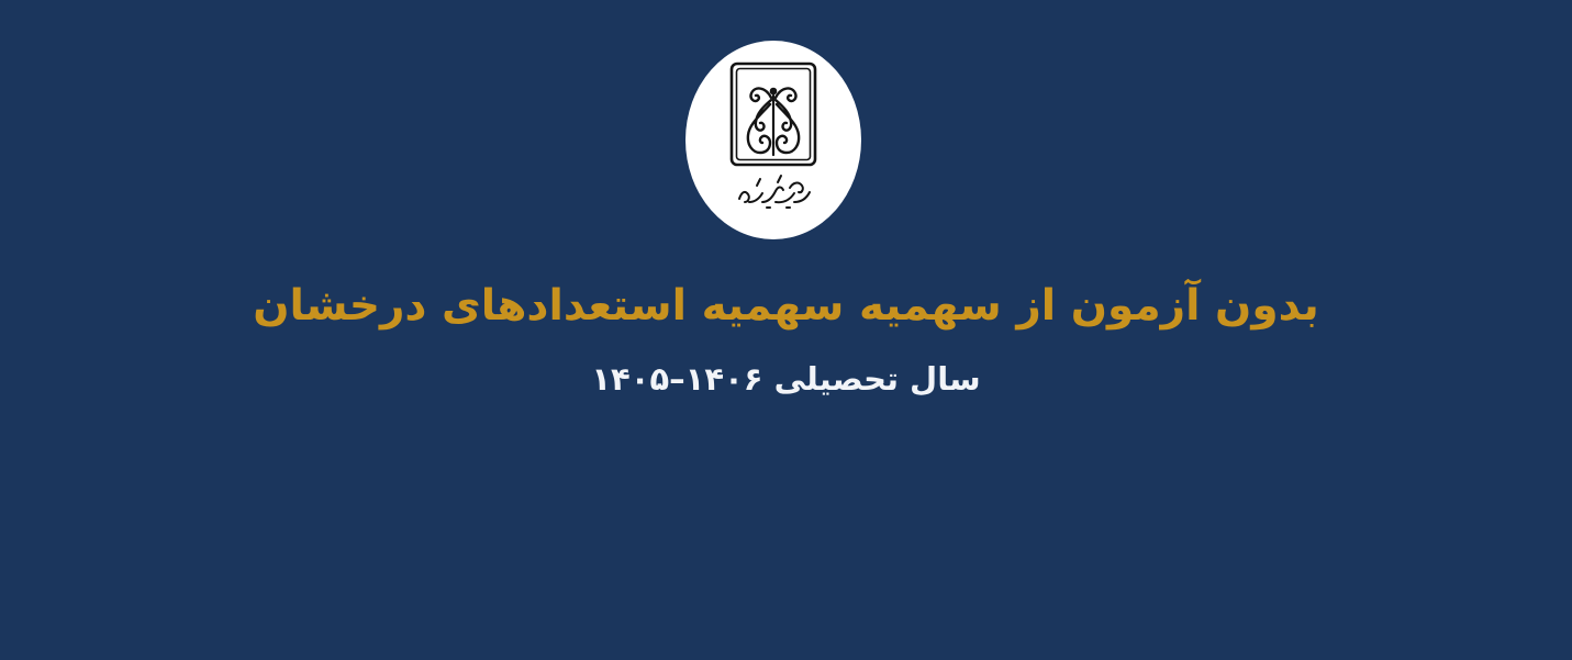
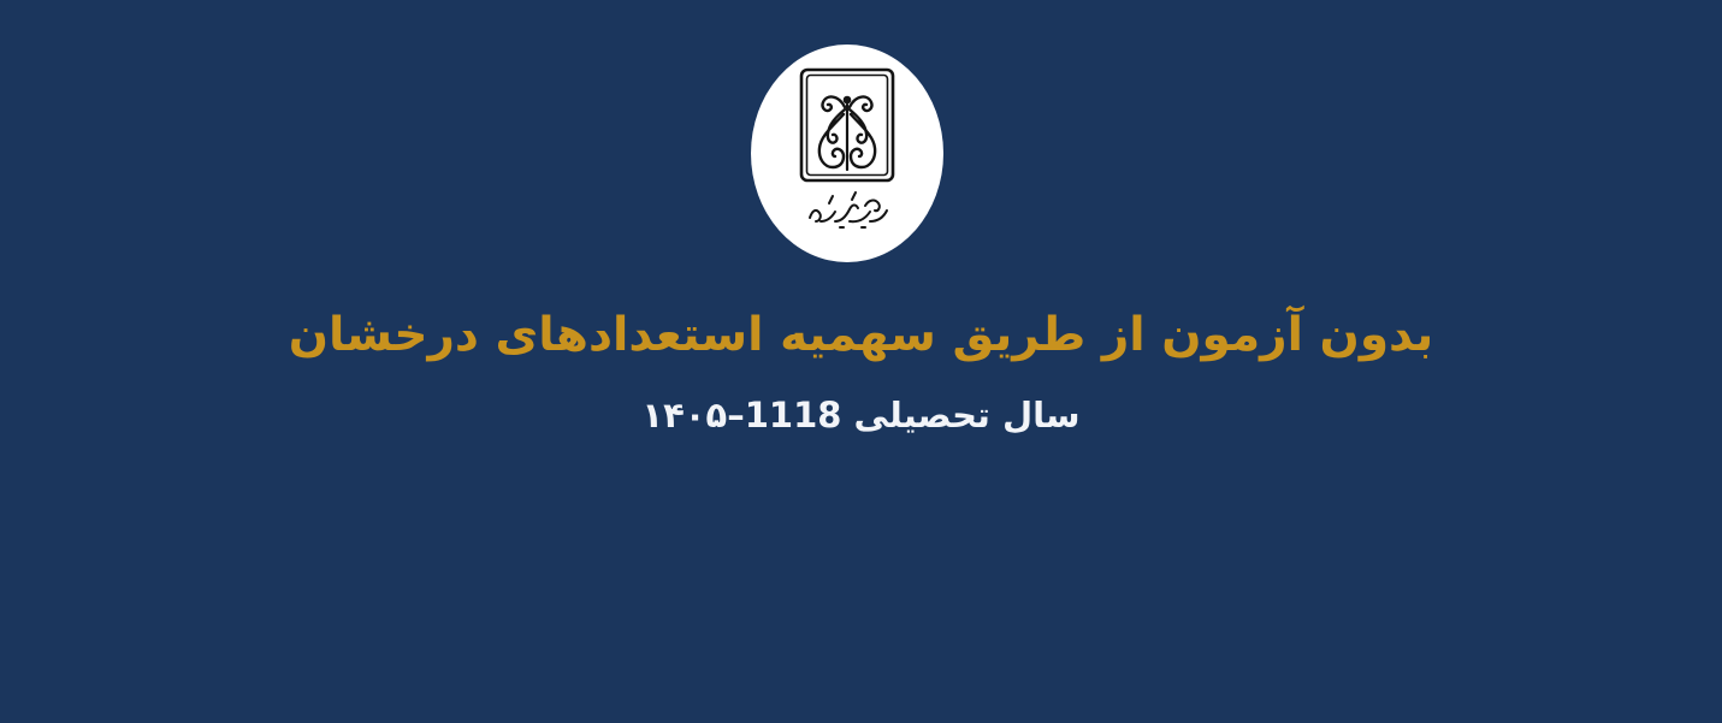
- بدون آزمون از سهمیه سهمیه استعدادهای درخشان
+ بدون آزمون از طریق سهمیه استعدادهای درخشان
- سال تحصیلی ۱۴۰۶–۱۴۰۵
+ سال تحصیلی 1118–۱۴۰۵
